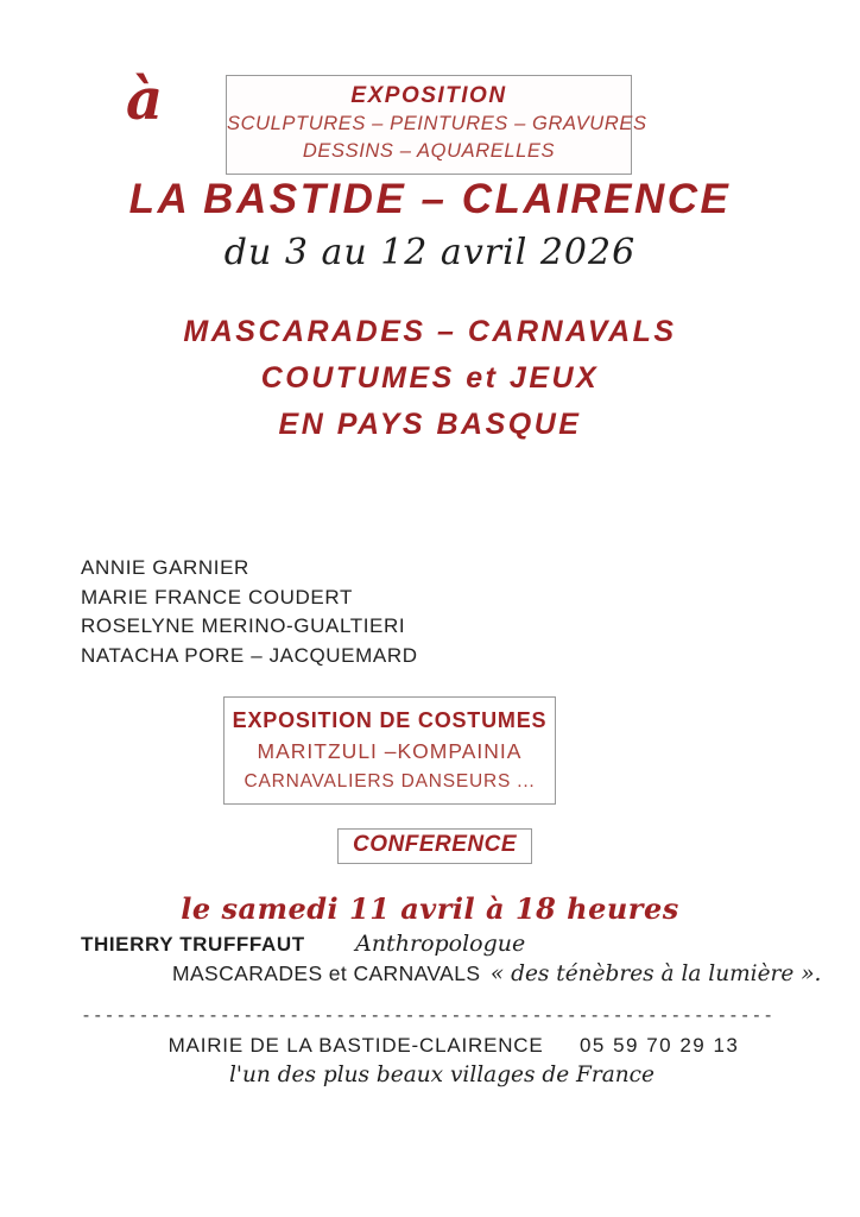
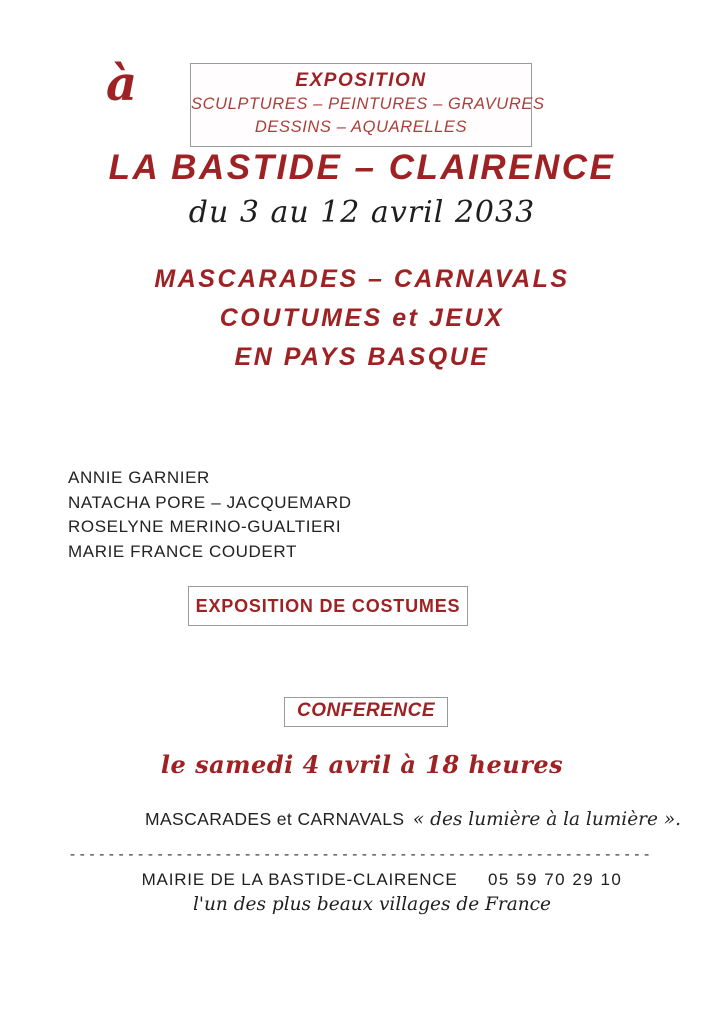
  à
  EXPOSITION
  SCULPTURES – PEINTURES – GRAVURES
  DESSINS – AQUARELLES
  LA BASTIDE – CLAIRENCE
- du 3 au 12 avril 2026
+ du 3 au 12 avril 2033
  MASCARADES – CARNAVALS
  COUTUMES et JEUX
  EN PAYS BASQUE
  ANNIE GARNIER
- MARIE FRANCE COUDERT
+ NATACHA PORE – JACQUEMARD
  ROSELYNE MERINO-GUALTIERI
- NATACHA PORE – JACQUEMARD
+ MARIE FRANCE COUDERT
  EXPOSITION DE COSTUMES
- MARITZULI –KOMPAINIA
- CARNAVALIERS DANSEURS ...
  CONFERENCE
- le samedi 11 avril à 18 heures
+ le samedi 4 avril à 18 heures
- THIERRY TRUFFFAUT Anthropologue
- MASCARADES et CARNAVALS « des ténèbres à la lumière ».
+ MASCARADES et CARNAVALS « des lumière à la lumière ».
  ------------------------------------------------------------
- MAIRIE DE LA BASTIDE-CLAIRENCE 05 59 70 29 13
+ MAIRIE DE LA BASTIDE-CLAIRENCE 05 59 70 29 10
  l'un des plus beaux villages de France
